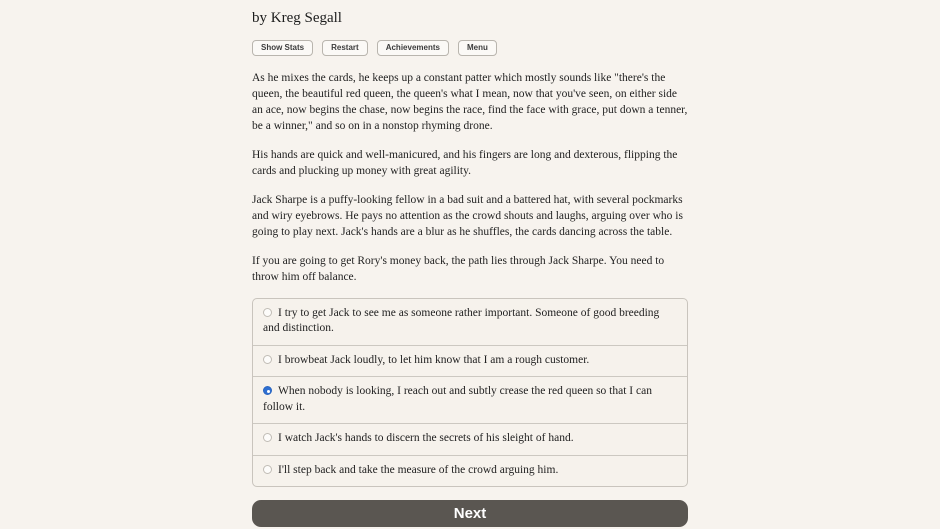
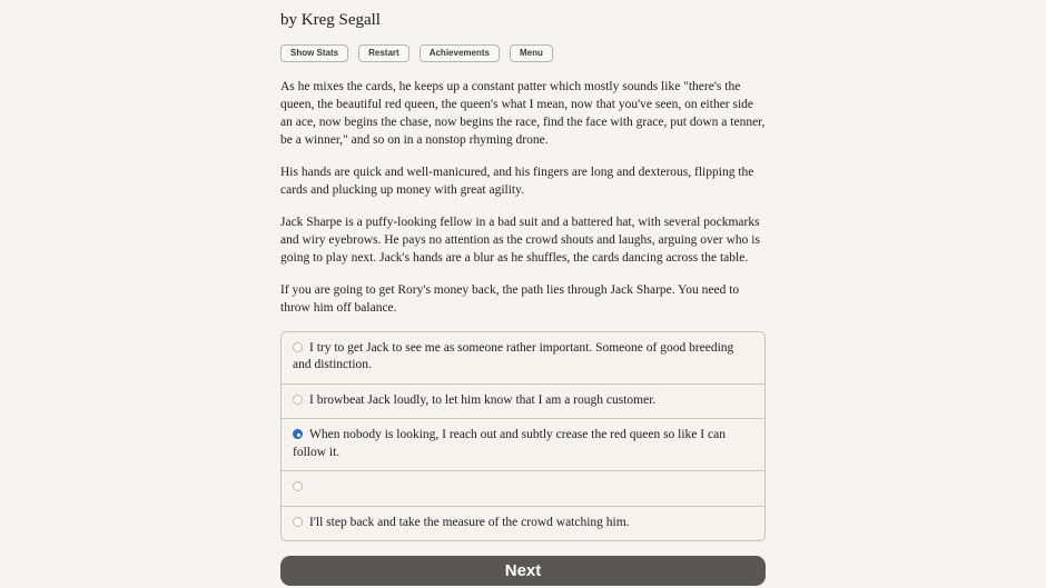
  by Kreg Segall
  Show Stats
  Restart
  Achievements
  Menu
  As he mixes the cards, he keeps up a constant patter which mostly sounds like "there's the queen, the beautiful red queen, the queen's what I mean, now that you've seen, on either side an ace, now begins the chase, now begins the race, find the face with grace, put down a tenner, be a winner," and so on in a nonstop rhyming drone.
  His hands are quick and well-manicured, and his fingers are long and dexterous, flipping the cards and plucking up money with great agility.
  Jack Sharpe is a puffy-looking fellow in a bad suit and a battered hat, with several pockmarks and wiry eyebrows. He pays no attention as the crowd shouts and laughs, arguing over who is going to play next. Jack's hands are a blur as he shuffles, the cards dancing across the table.
  If you are going to get Rory's money back, the path lies through Jack Sharpe. You need to throw him off balance.
  I try to get Jack to see me as someone rather important. Someone of good breeding and distinction.
  I browbeat Jack loudly, to let him know that I am a rough customer.
- When nobody is looking, I reach out and subtly crease the red queen so that I can follow it.
+ When nobody is looking, I reach out and subtly crease the red queen so like I can follow it.
- I watch Jack's hands to discern the secrets of his sleight of hand.
- I'll step back and take the measure of the crowd arguing him.
+ I'll step back and take the measure of the crowd watching him.
  Next
